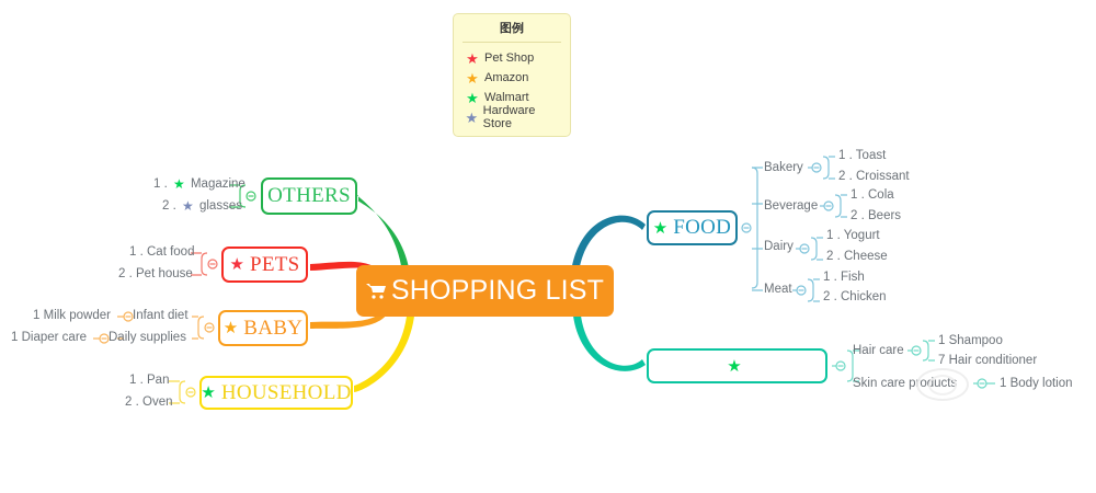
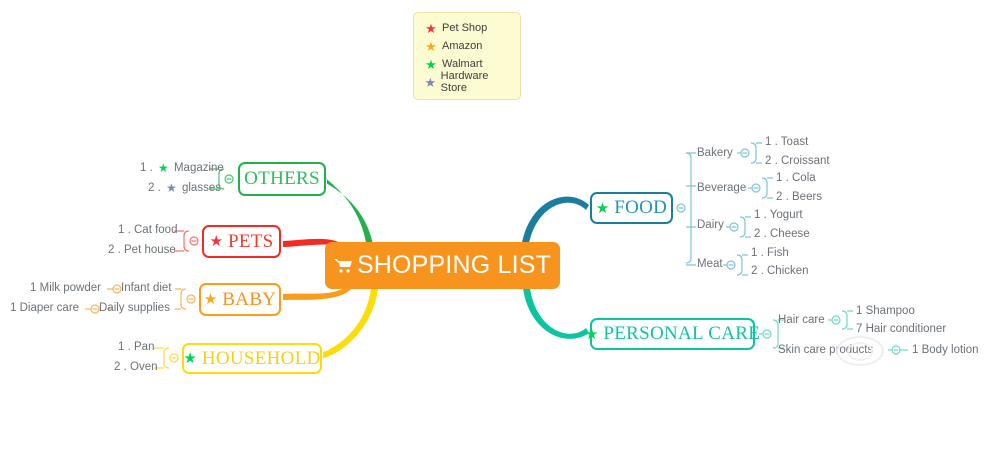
- 图例
  ★
  Pet Shop
  ★
  Amazon
  ★
  Walmart
  ★
  Hardware Store
  SHOPPING LIST
  OTHERS
  ★
  PETS
  ★
  BABY
  ★
  HOUSEHOLD
  ★
  FOOD
  ★
+ PERSONAL CARE
  1 . ★ Magazine
  2 . ★ glasses
  1 . Cat food
  2 . Pet house
  Infant diet
  1 Milk powder
  Daily supplies
  1 Diaper care
  1 . Pan
  2 . Oven
  Bakery
  1 . Toast
  2 . Croissant
  Beverage
  1 . Cola
  2 . Beers
  Dairy
  1 . Yogurt
  2 . Cheese
  Meat
  1 . Fish
  2 . Chicken
  Hair care
  1 Shampoo
  7 Hair conditioner
  Skin care products
  1 Body lotion
